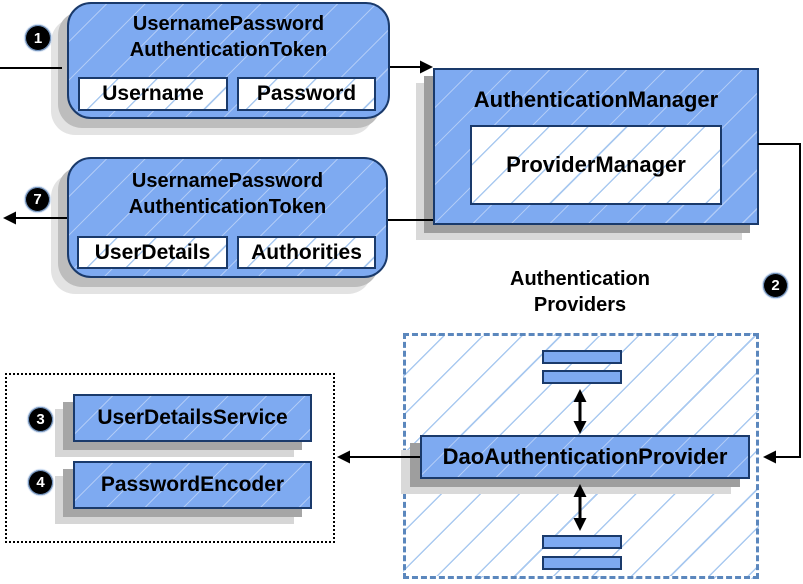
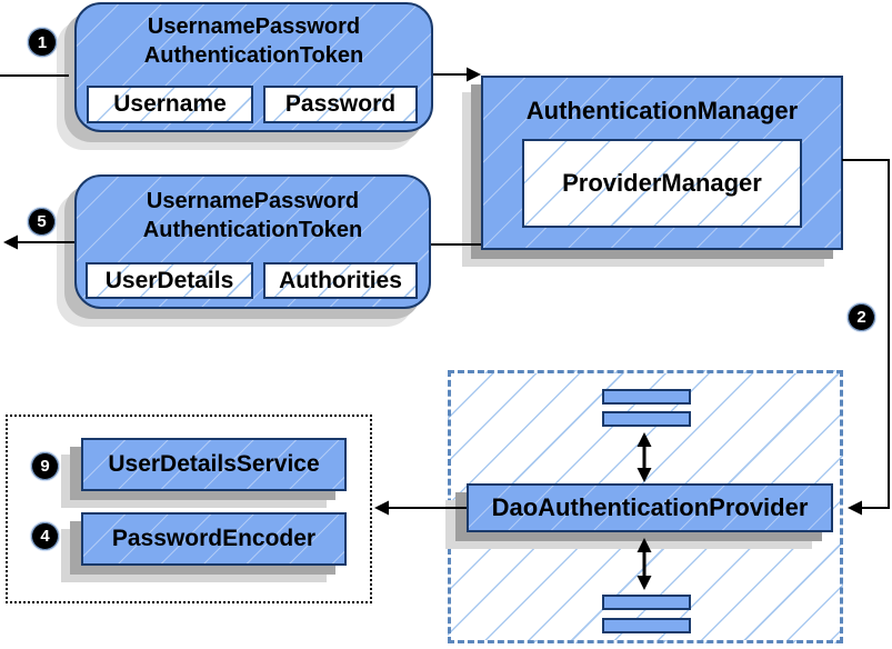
  DaoAuthenticationProvider
  UsernamePassword
  AuthenticationToken
  Username
  Password
  UsernamePassword
  AuthenticationToken
  UserDetails
  Authorities
  AuthenticationManager
  ProviderManager
- Authentication
- Providers
  UserDetailsService
  PasswordEncoder
  1
  2
- 3
+ 9
  4
- 7
+ 5
